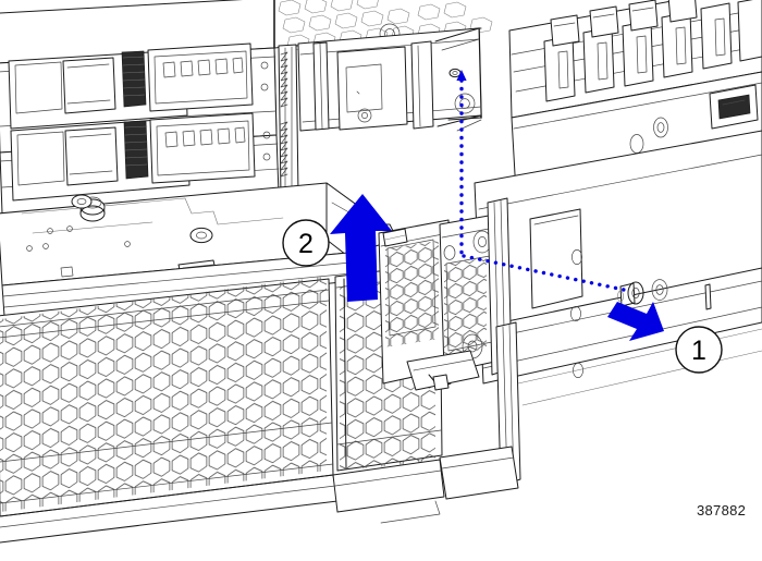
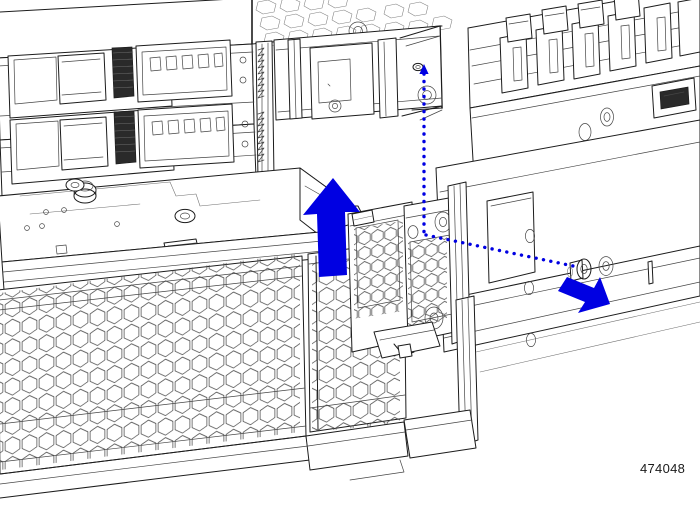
- 2
- 1
- 387882
+ 474048
